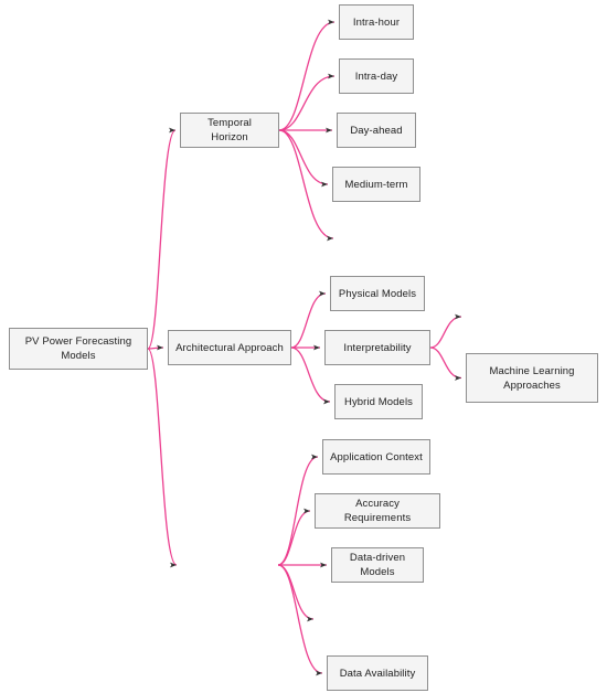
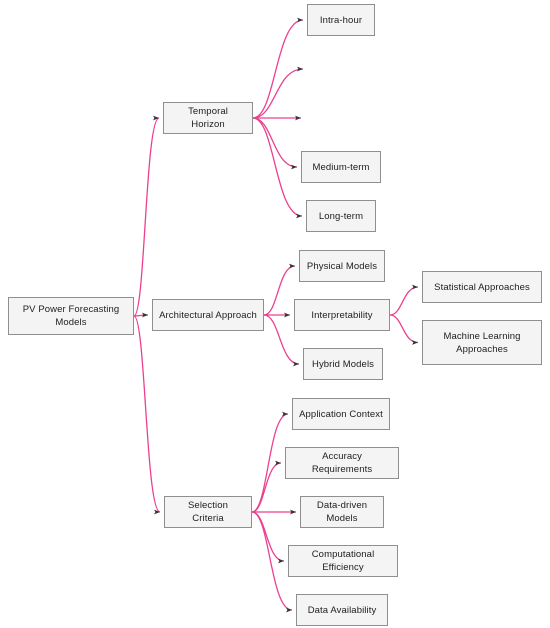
  PV Power Forecasting Models
  Temporal Horizon
  Intra-hour
- Intra-day
- Day-ahead
  Medium-term
+ Long-term
  Architectural Approach
  Physical Models
  Interpretability
  Hybrid Models
+ Statistical Approaches
  Machine Learning Approaches
+ Selection Criteria
  Application Context
  Accuracy Requirements
  Data-driven Models
+ Computational Efficiency
  Data Availability
